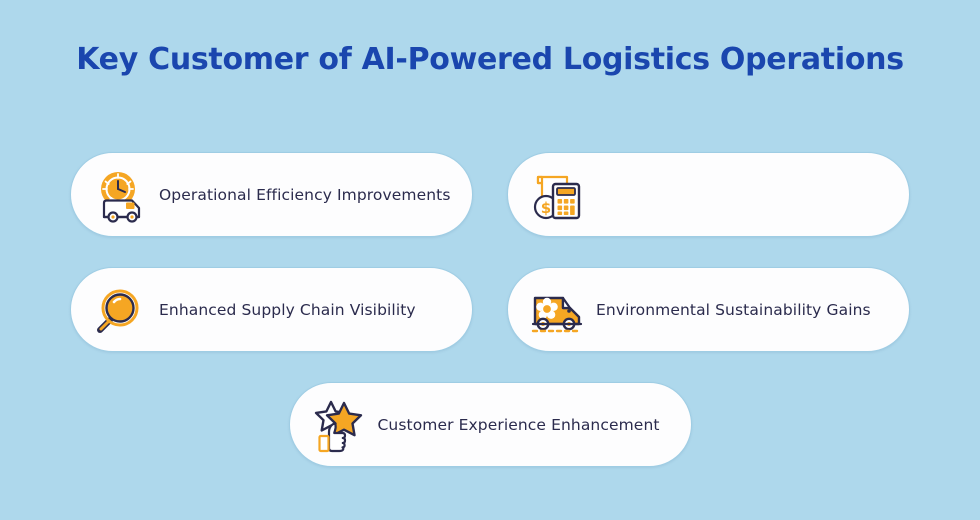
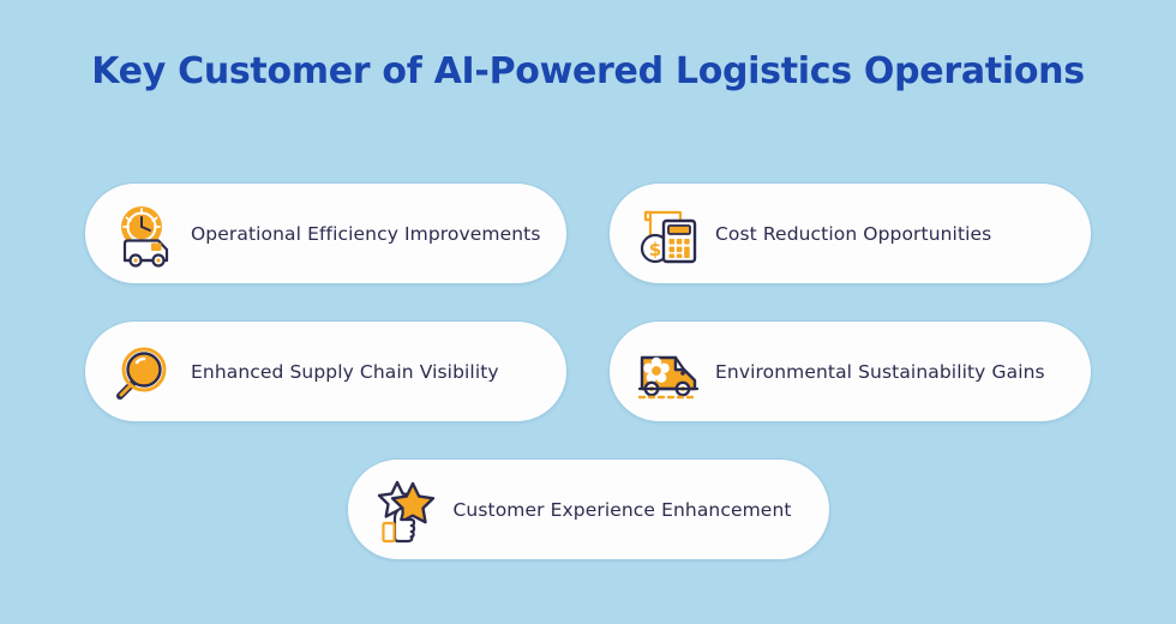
  Key Customer of AI-Powered Logistics Operations
  Operational Efficiency Improvements
  $
+ Cost Reduction Opportunities
  Enhanced Supply Chain Visibility
  Environmental Sustainability Gains
  Customer Experience Enhancement
